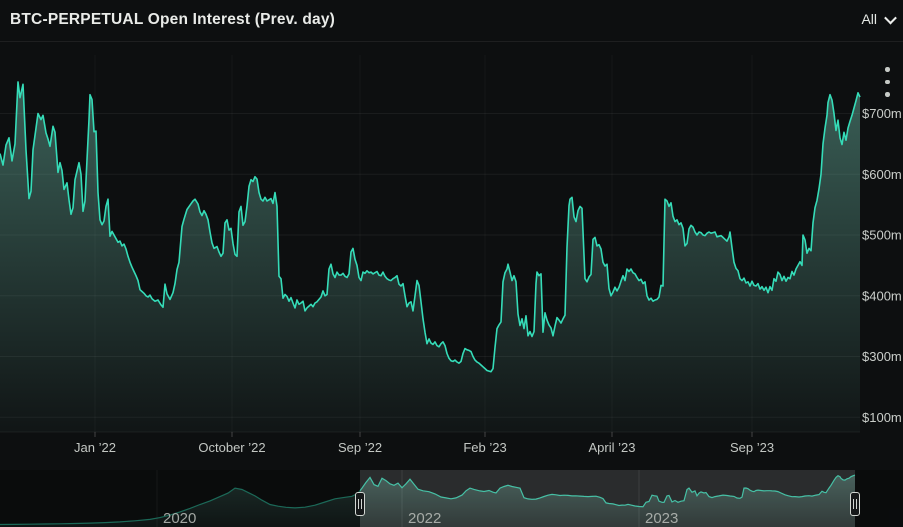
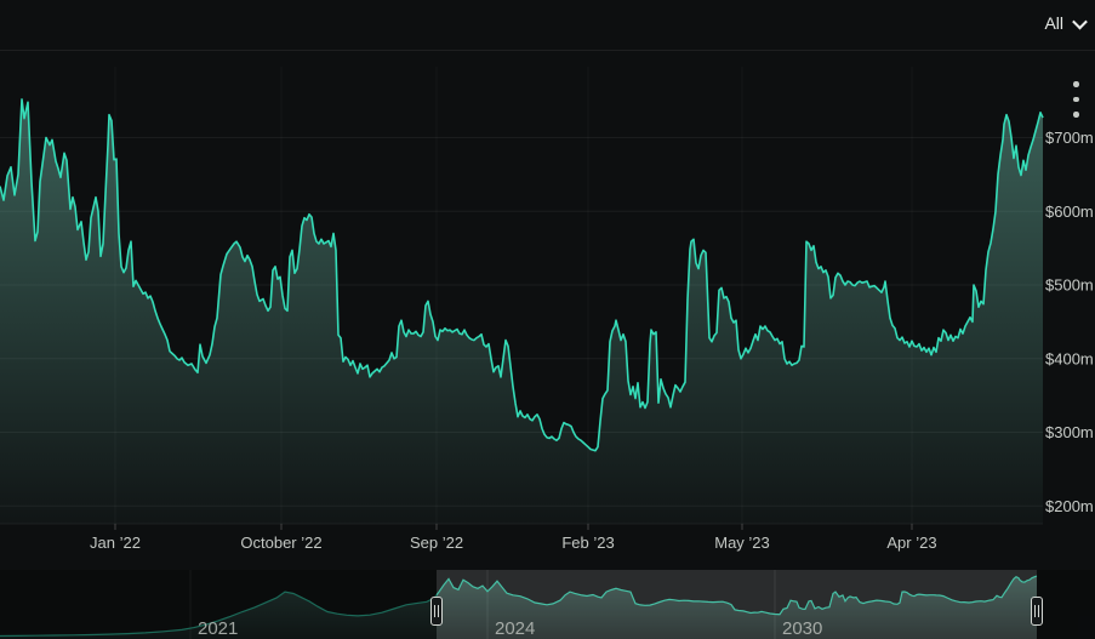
- BTC-PERPETUAL Open Interest (Prev. day)
  All
  $700m
  $600m
  $500m
  $400m
  $300m
- $100m
+ $200m
  Jan ’22
  October ’22
  Sep ’22
  Feb ’23
- April ’23
+ May ’23
- Sep ’23
+ Apr ’23
- 2020
+ 2021
- 2022
+ 2024
- 2023
+ 2030
